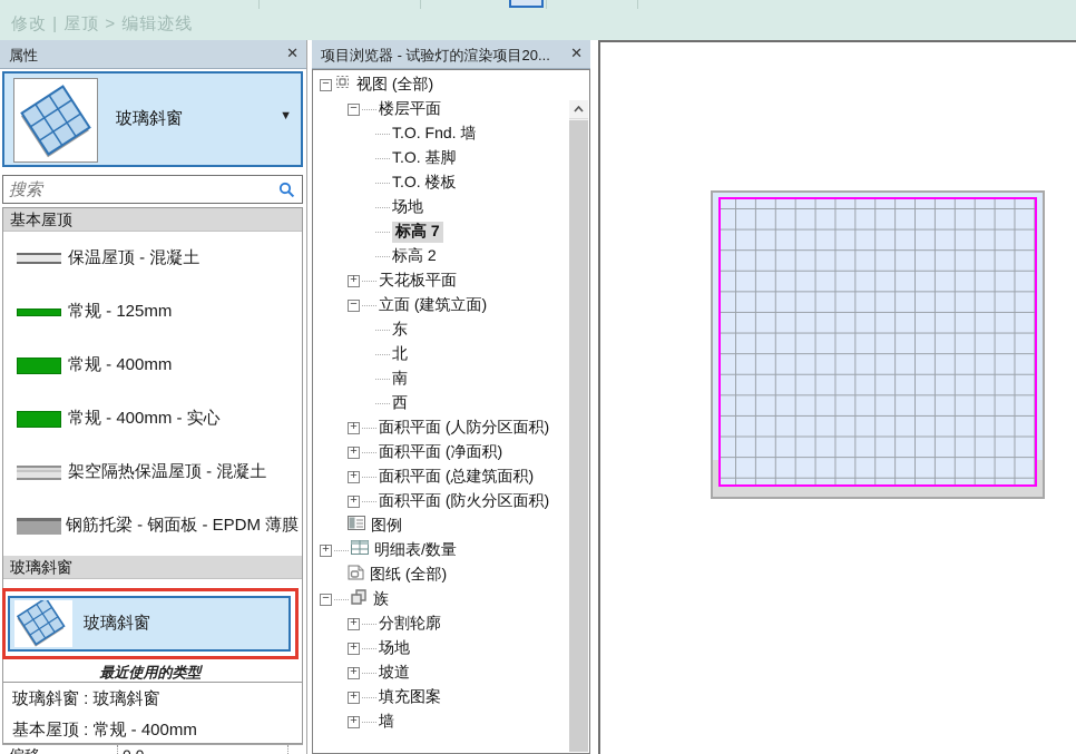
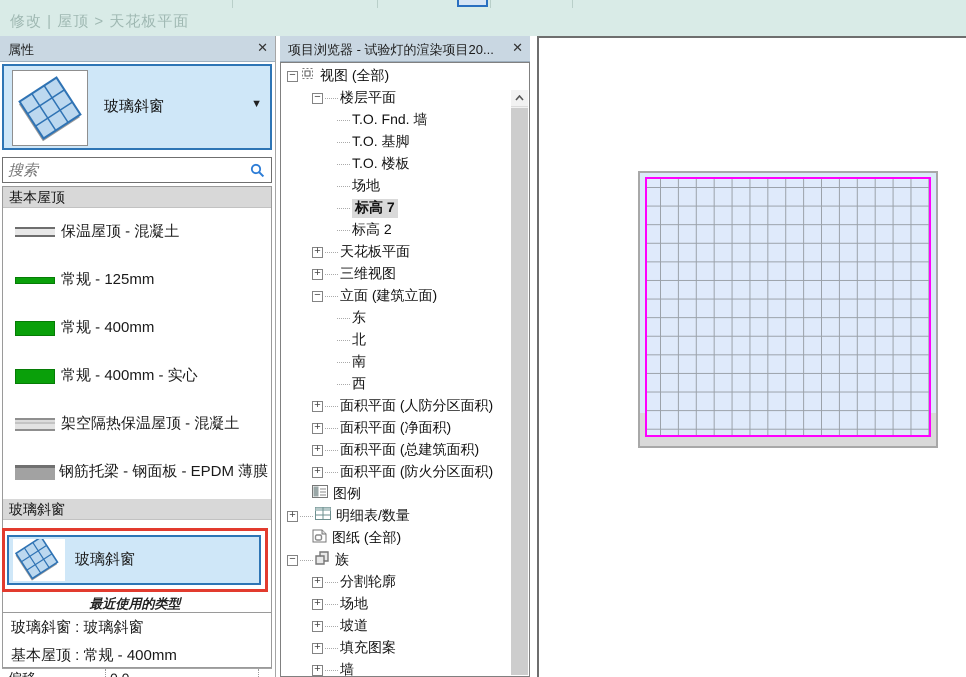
- 修改 | 屋顶 > 编辑迹线
+ 修改 | 屋顶 > 天花板平面
  属性
  ✕
  玻璃斜窗
  ▼
  搜索
  基本屋顶
  保温屋顶 - 混凝土
  常规 - 125mm
  常规 - 400mm
  常规 - 400mm - 实心
  架空隔热保温屋顶 - 混凝土
  钢筋托梁 - 钢面板 - EPDM 薄膜
  玻璃斜窗
  玻璃斜窗
  最近使用的类型
  玻璃斜窗 : 玻璃斜窗
  基本屋顶 : 常规 - 400mm
  项目浏览器 - 试验灯的渲染项目20...
  ✕
  视图 (全部)
  楼层平面
  T.O. Fnd. 墙
  T.O. 基脚
  T.O. 楼板
  场地
  标高 7
  标高 2
  天花板平面
+ 三维视图
  立面 (建筑立面)
  东
  北
  南
  西
  面积平面 (人防分区面积)
  面积平面 (净面积)
  面积平面 (总建筑面积)
  面积平面 (防火分区面积)
  图例
  明细表/数量
  图纸 (全部)
  族
  分割轮廓
  场地
  坡道
  填充图案
  墙
